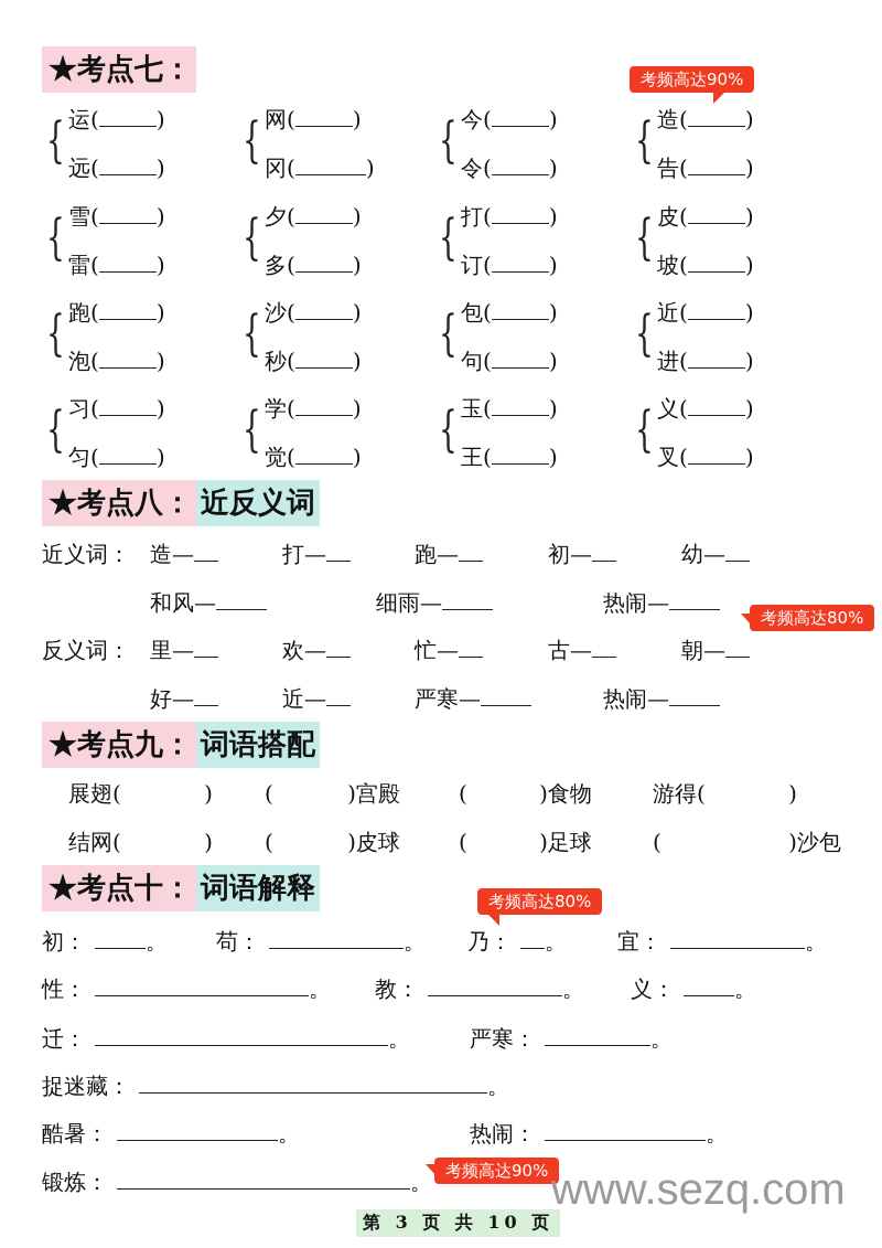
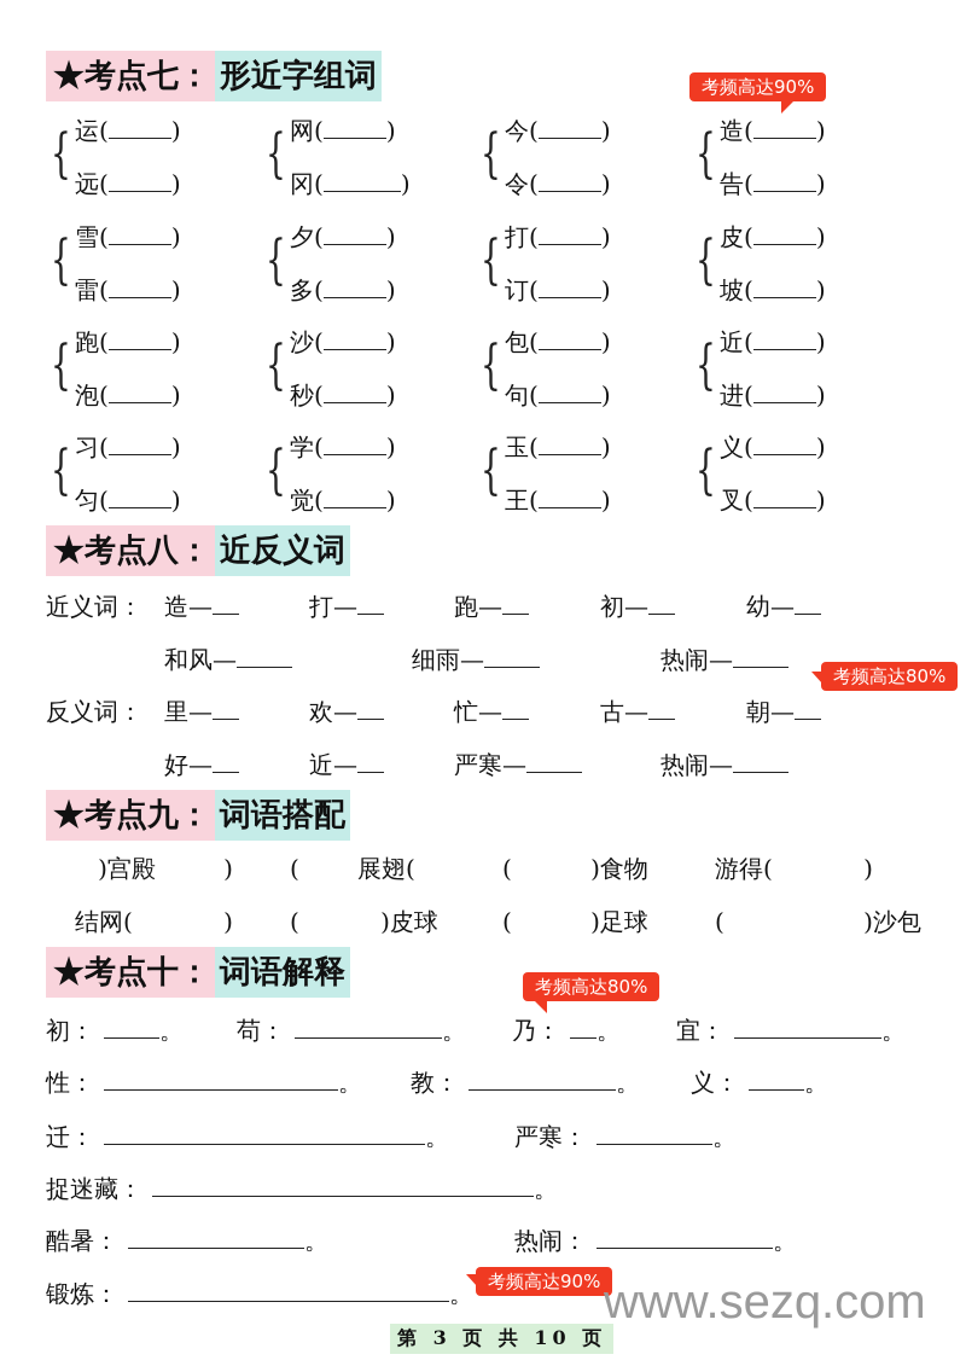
  ★考点七：
+ 形近字组词
  考频高达90%
  {
  运( )
  远( )
  {
  网( )
  冈( )
  {
  今( )
  令( )
  {
  造( )
  告( )
  {
  雪( )
  雷( )
  {
  夕( )
  多( )
  {
  打( )
  订( )
  {
  皮( )
  坡( )
  {
  跑( )
  泡( )
  {
  沙( )
  秒( )
  {
  包( )
  句( )
  {
  近( )
  进( )
  {
  习( )
  匀( )
  {
  学( )
  觉( )
  {
  玉( )
  王( )
  {
  义( )
  叉( )
  ★考点八：
  近反义词
  近义词：
  造—
  打—
  跑—
  初—
  幼—
  和风—
  细雨—
  热闹—
  考频高达80%
  反义词：
  里—
  欢—
  忙—
  古—
  朝—
  好—
  近—
  严寒—
  热闹—
  ★考点九：
  词语搭配
- 展翅(
+ )宫殿
  )
  (
- )宫殿
+ 展翅(
  (
  )食物
  游得(
  )
  结网(
  )
  (
  )皮球
  (
  )足球
  (
  )沙包
  ★考点十：
  词语解释
  考频高达80%
  初： 。
  苟： 。
  乃： 。
  宜： 。
  性： 。
  教： 。
  义： 。
  迁： 。
  严寒： 。
  捉迷藏： 。
  酷暑： 。
  热闹： 。
  锻炼： 。
  考频高达90%
  www.sezq.com
  第 3 页 共 10 页
